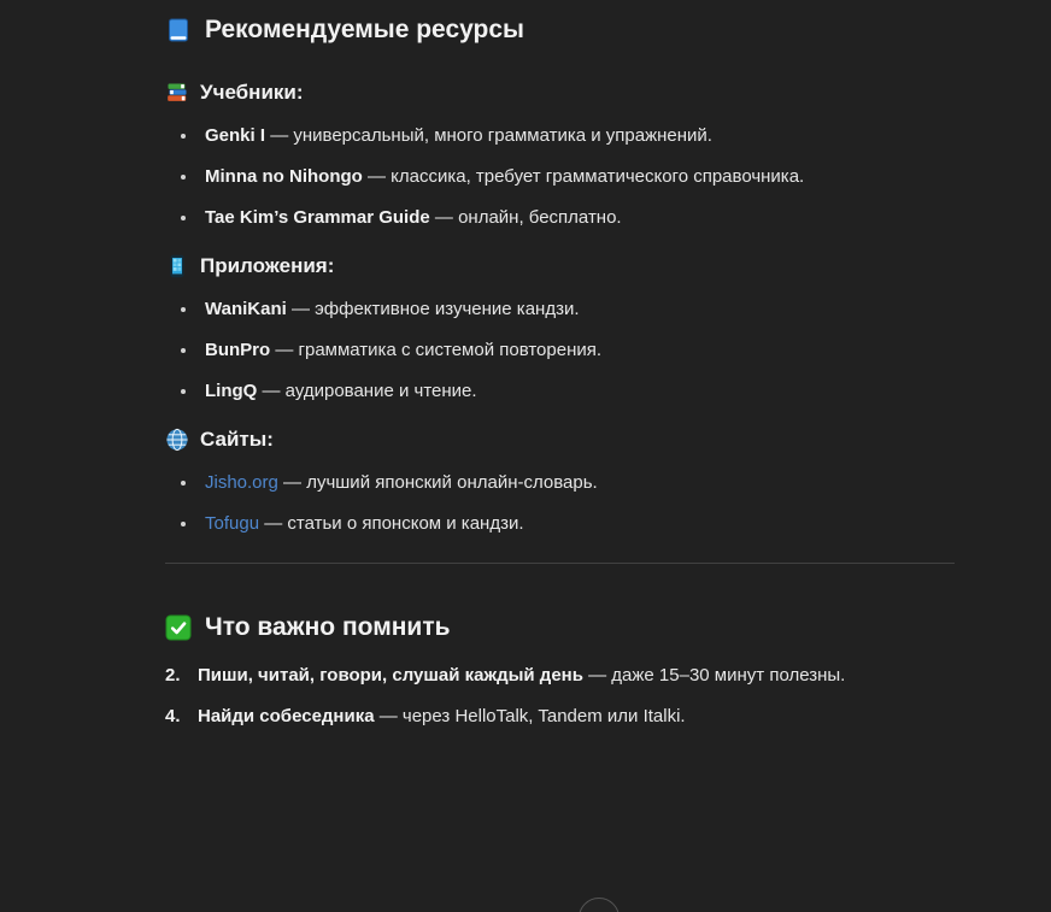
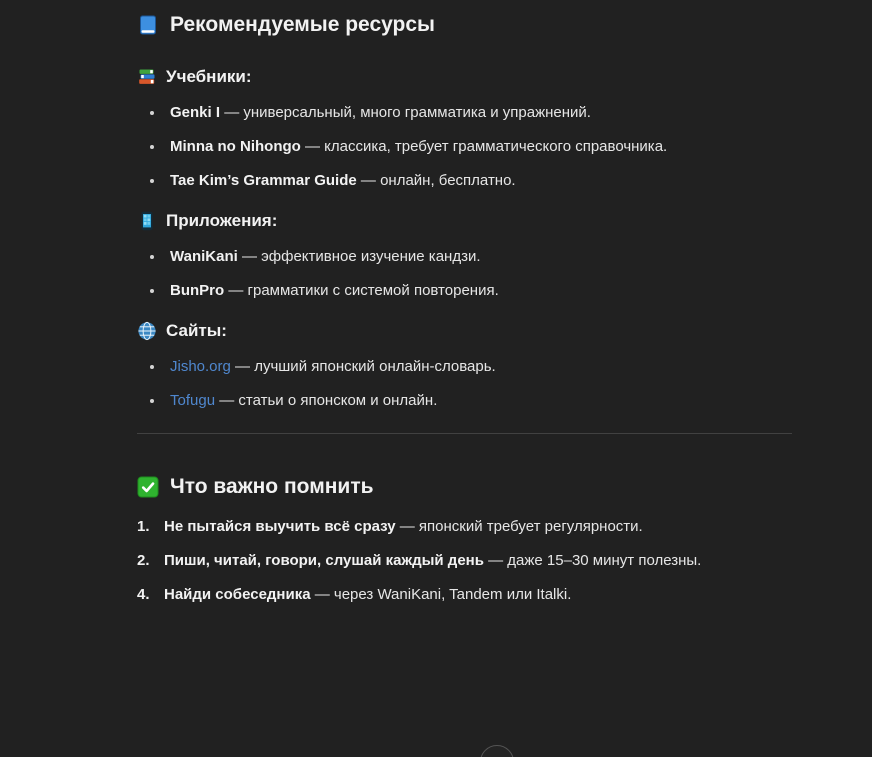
  Рекомендуемые ресурсы
  Учебники:
  Genki I — универсальный, много грамматика и упражнений.
  Minna no Nihongo — классика, требует грамматического справочника.
  Tae Kim’s Grammar Guide — онлайн, бесплатно.
  Приложения:
  WaniKani — эффективное изучение кандзи.
- BunPro — грамматика с системой повторения.
+ BunPro — грамматики с системой повторения.
- LingQ — аудирование и чтение.
  Сайты:
  Jisho.org — лучший японский онлайн-словарь.
- Tofugu — статьи о японском и кандзи.
+ Tofugu — статьи о японском и онлайн.
  Что важно помнить
+ 1.
+ Не пытайся выучить всё сразу — японский требует регулярности.
  2.
  Пиши, читай, говори, слушай каждый день — даже 15–30 минут полезны.
  4.
- Найди собеседника — через HelloTalk, Tandem или Italki.
+ Найди собеседника — через WaniKani, Tandem или Italki.
